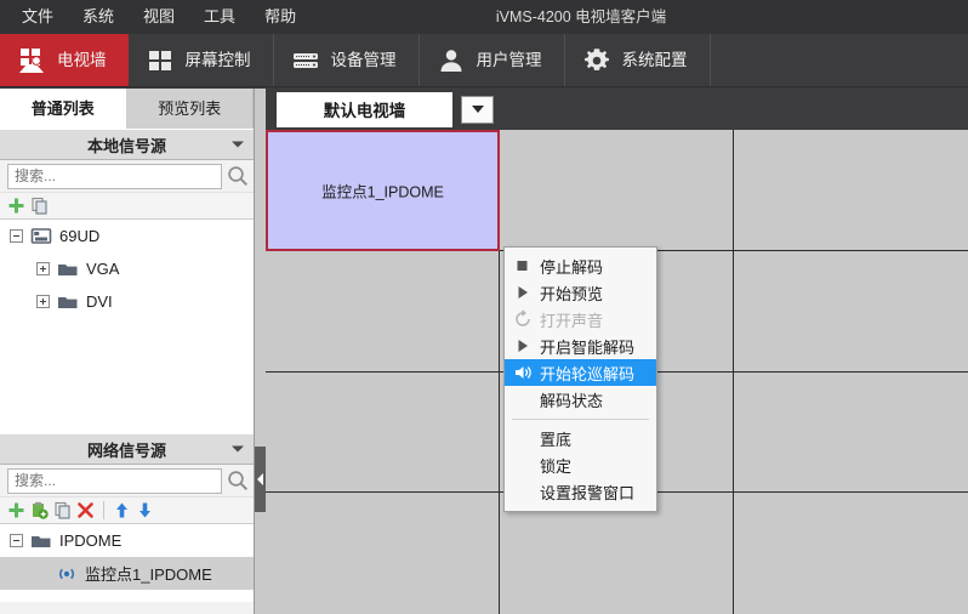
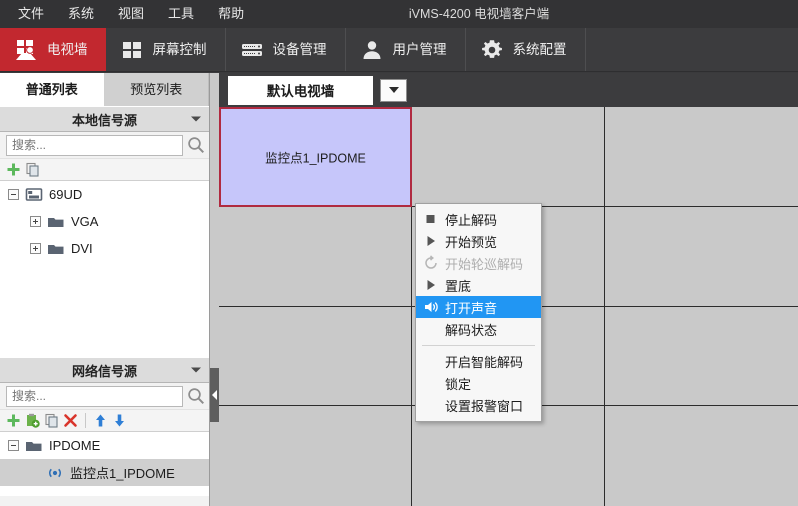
  文件
  系统
  视图
  工具
  帮助
  iVMS-4200 电视墙客户端
  电视墙
  屏幕控制
  设备管理
  用户管理
  系统配置
  普通列表
  预览列表
  本地信号源
  搜索...
  69UD
  VGA
  DVI
  网络信号源
  搜索...
  IPDOME
  监控点1_IPDOME
  默认电视墙
  监控点1_IPDOME
  停止解码
  开始预览
- 打开声音
+ 开始轮巡解码
- 开启智能解码
+ 置底
- 开始轮巡解码
+ 打开声音
  解码状态
- 置底
+ 开启智能解码
  锁定
  设置报警窗口
